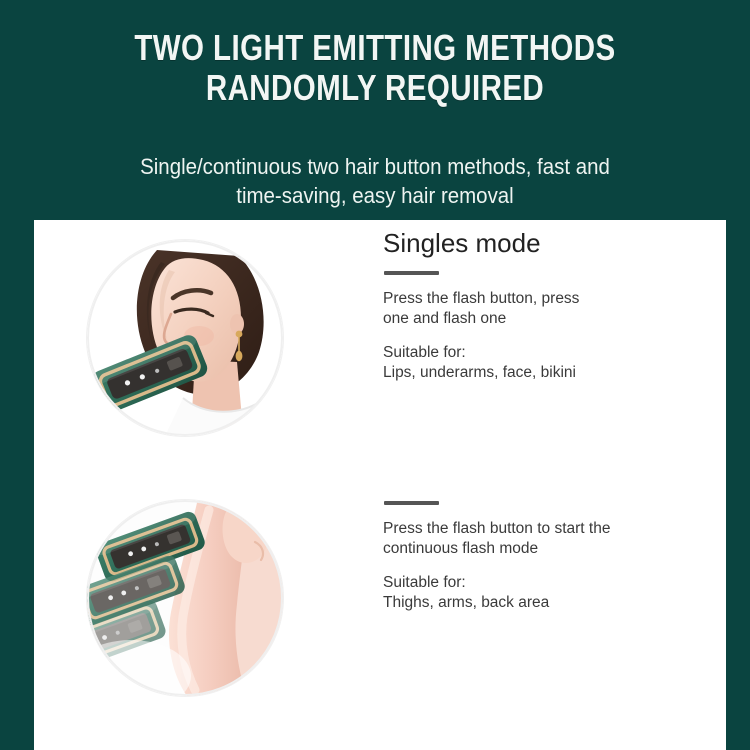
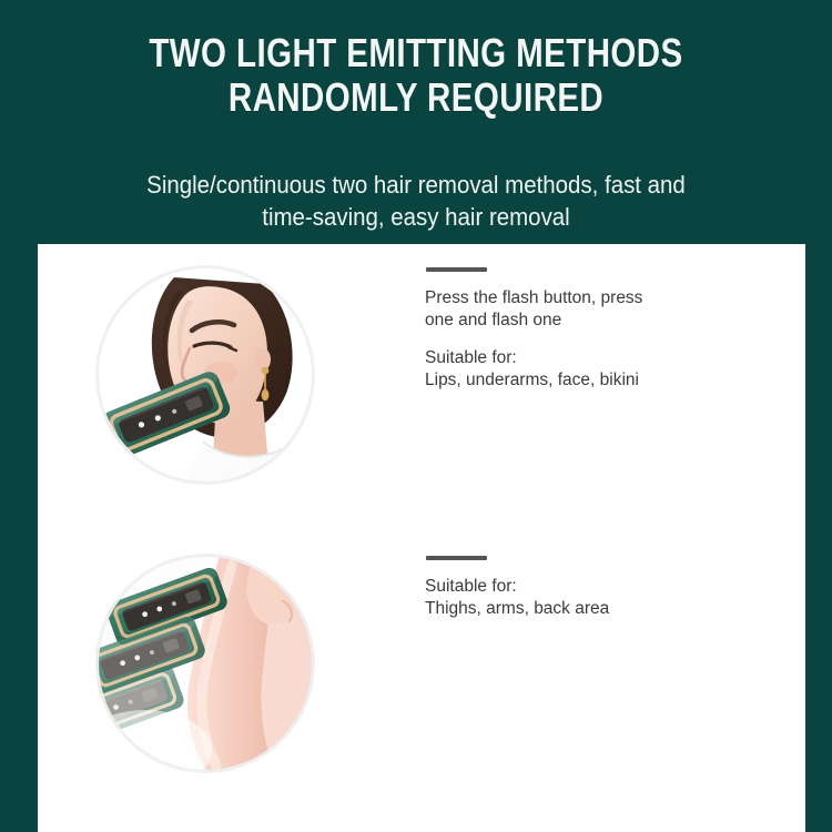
  TWO LIGHT EMITTING METHODS
  RANDOMLY REQUIRED
- Single/continuous two hair button methods, fast and
+ Single/continuous two hair removal methods, fast and
  time-saving, easy hair removal
- Singles mode
  Press the flash button, press
  one and flash one
  Suitable for:
  Lips, underarms, face, bikini
- Press the flash button to start the
- continuous flash mode
  Suitable for:
  Thighs, arms, back area
